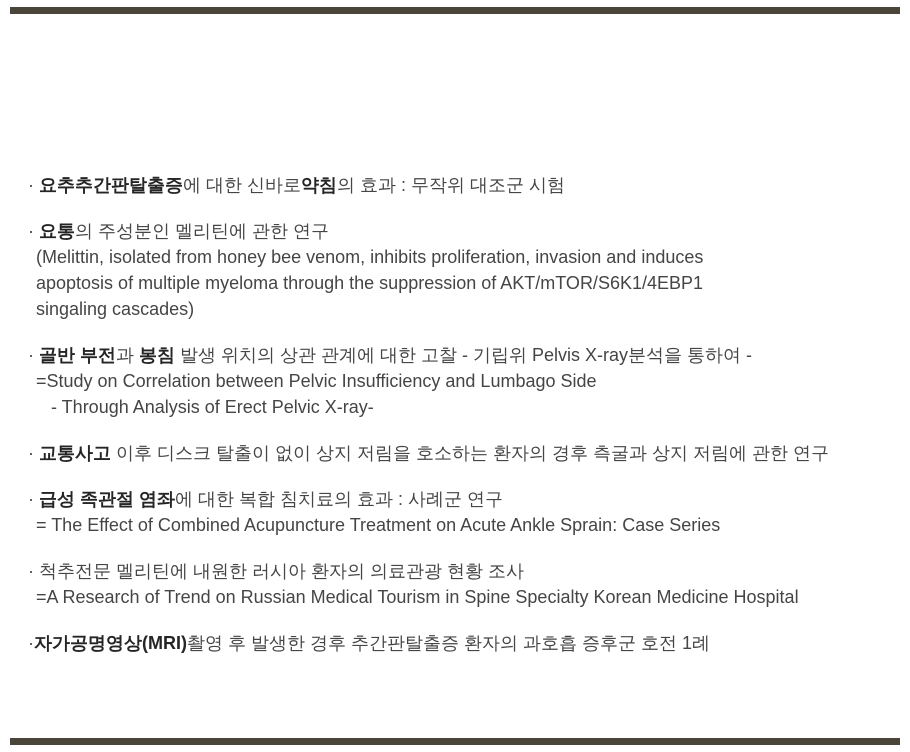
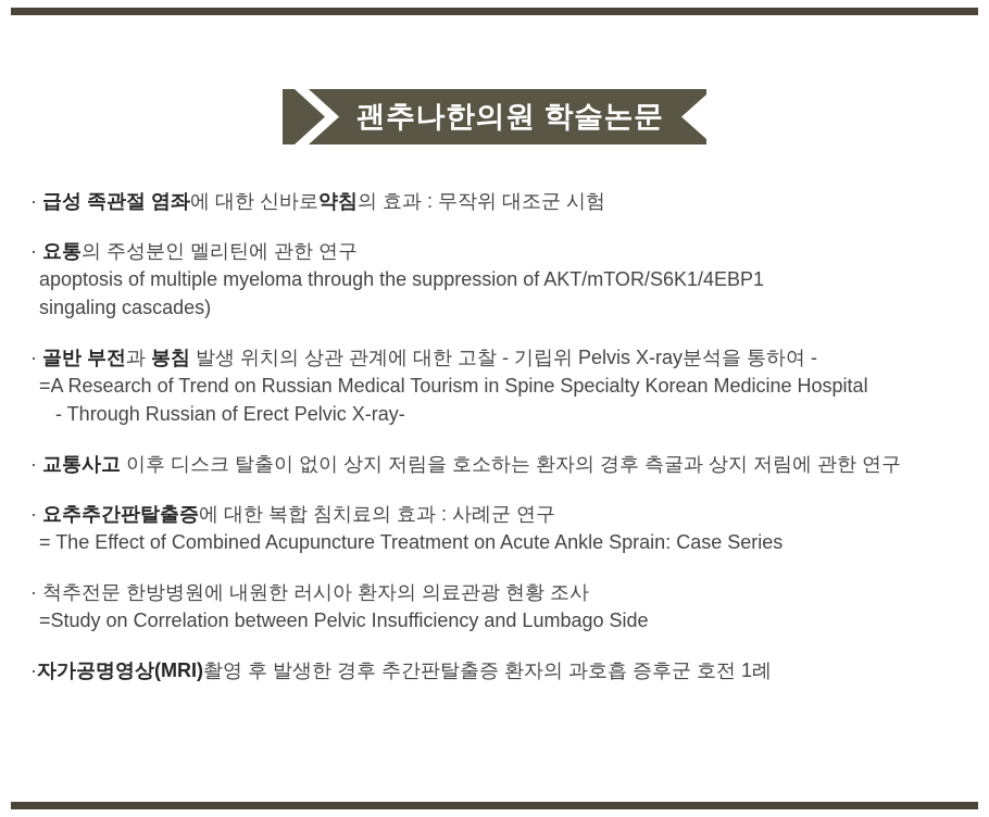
+ 괜추나한의원 학술논문
- · 요추추간판탈출증에 대한 신바로약침의 효과 : 무작위 대조군 시험
+ · 급성 족관절 염좌에 대한 신바로약침의 효과 : 무작위 대조군 시험
  · 요통의 주성분인 멜리틴에 관한 연구
- (Melittin, isolated from honey bee venom, inhibits proliferation, invasion and induces
  apoptosis of multiple myeloma through the suppression of AKT/mTOR/S6K1/4EBP1
  singaling cascades)
  · 골반 부전과 봉침 발생 위치의 상관 관계에 대한 고찰 - 기립위 Pelvis X-ray분석을 통하여 -
- =Study on Correlation between Pelvic Insufficiency and Lumbago Side
+ =A Research of Trend on Russian Medical Tourism in Spine Specialty Korean Medicine Hospital
- - Through Analysis of Erect Pelvic X-ray-
+ - Through Russian of Erect Pelvic X-ray-
  · 교통사고 이후 디스크 탈출이 없이 상지 저림을 호소하는 환자의 경후 측굴과 상지 저림에 관한 연구
- · 급성 족관절 염좌에 대한 복합 침치료의 효과 : 사례군 연구
+ · 요추추간판탈출증에 대한 복합 침치료의 효과 : 사례군 연구
  = The Effect of Combined Acupuncture Treatment on Acute Ankle Sprain: Case Series
- · 척추전문 멜리틴에 내원한 러시아 환자의 의료관광 현황 조사
+ · 척추전문 한방병원에 내원한 러시아 환자의 의료관광 현황 조사
- =A Research of Trend on Russian Medical Tourism in Spine Specialty Korean Medicine Hospital
+ =Study on Correlation between Pelvic Insufficiency and Lumbago Side
  ·자가공명영상(MRI)촬영 후 발생한 경후 추간판탈출증 환자의 과호흡 증후군 호전 1례
